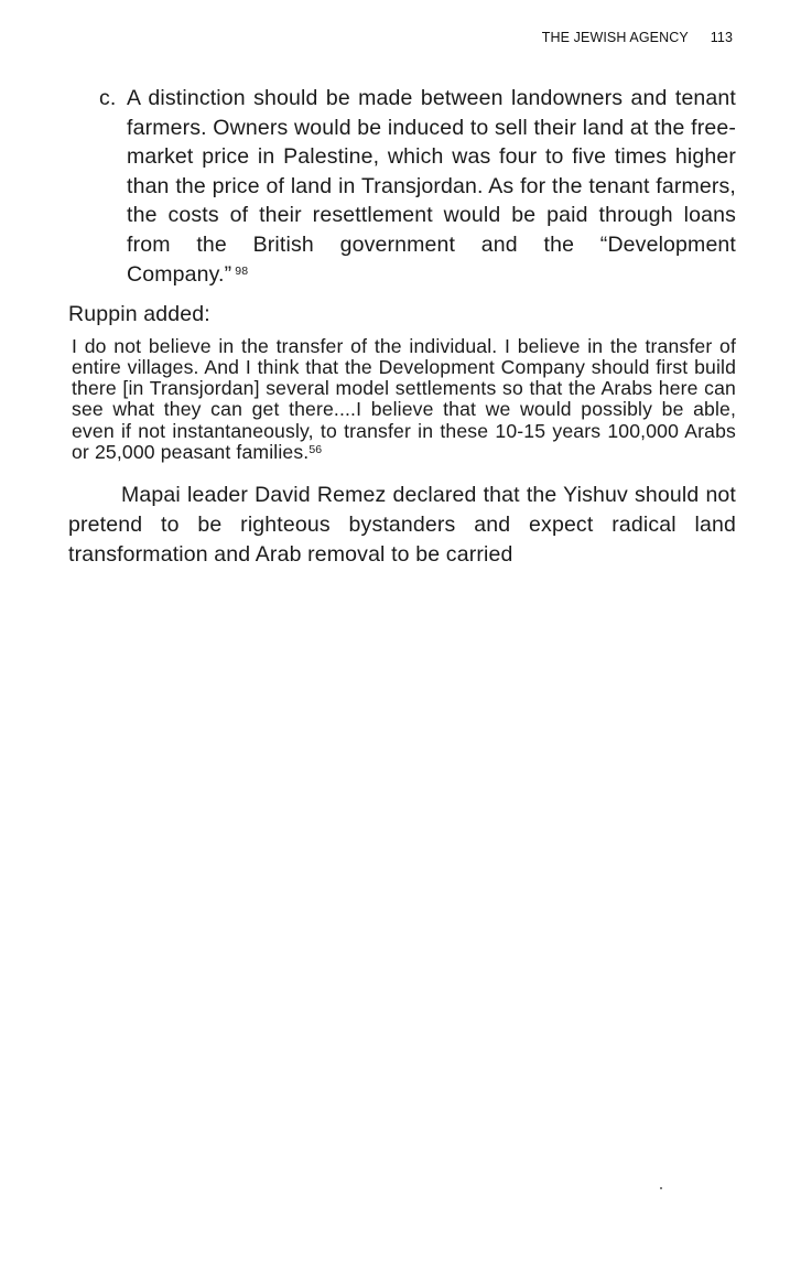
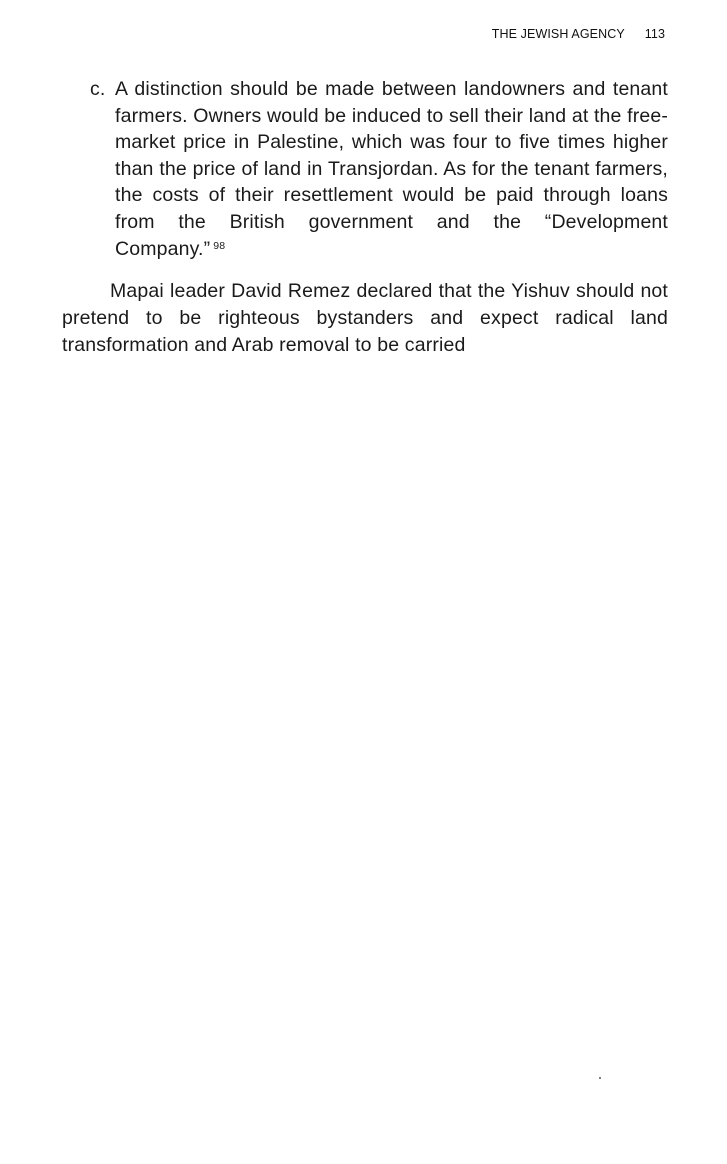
  THE JEWISH AGENCY 113
  c.
  A distinction should be made between landowners and tenant farmers. Owners would be induced to sell their land at the free-market price in Palestine, which was four to five times higher than the price of land in Transjordan. As for the tenant farmers, the costs of their resettlement would be paid through loans from the British government and the “Development Company.” 98
- Ruppin added:
- I do not believe in the transfer of the individual. I believe in the transfer of entire villages. And I think that the Development Company should first build there [in Transjordan] several model settlements so that the Arabs here can see what they can get there....I believe that we would possibly be able, even if not instantaneously, to transfer in these 10-15 years 100,000 Arabs or 25,000 peasant families.56
  Mapai leader David Remez declared that the Yishuv should not pretend to be righteous bystanders and expect radical land transformation and Arab removal to be carried
